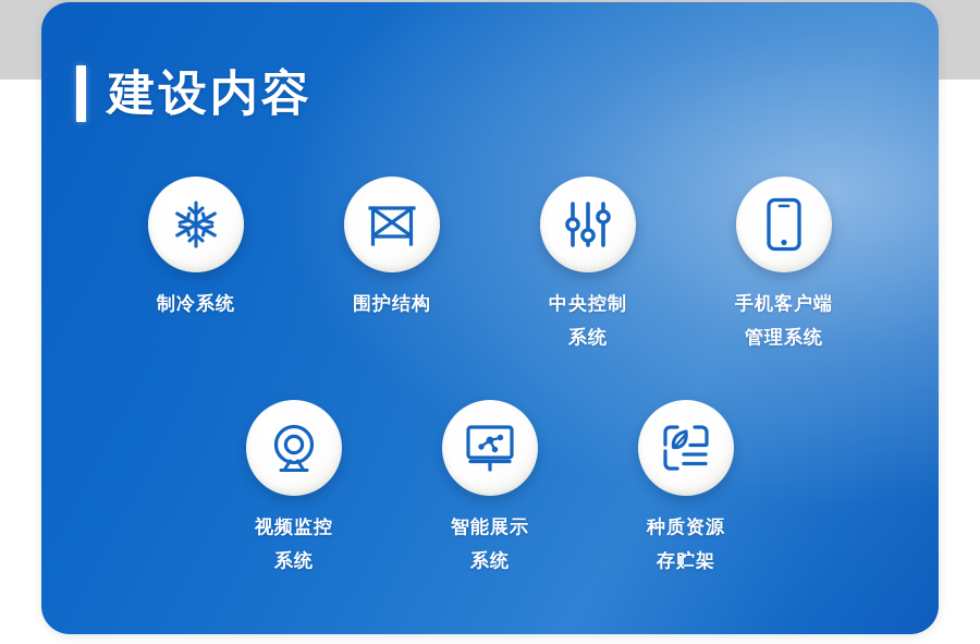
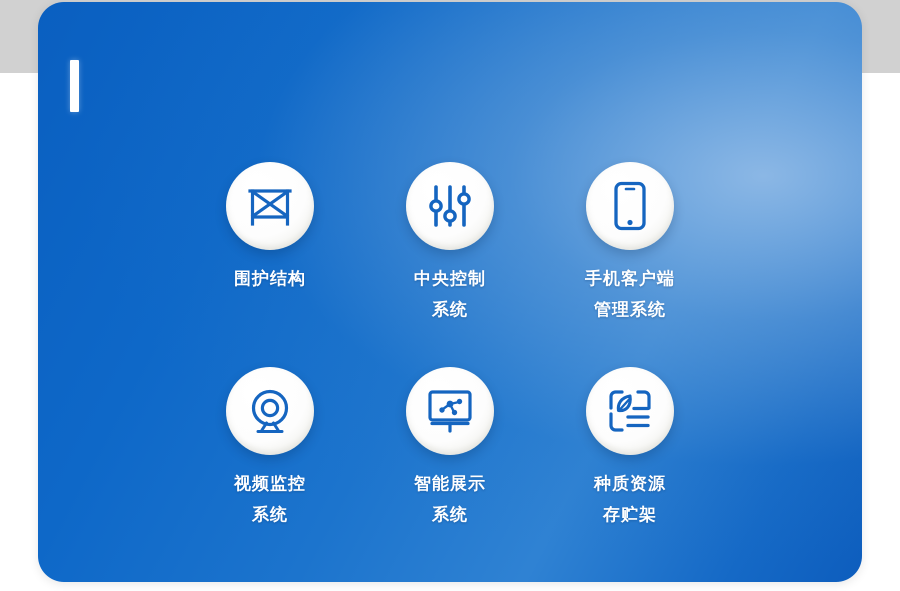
- 建设内容
- 制冷系统
  围护结构
  中央控制
  系统
  手机客户端
  管理系统
  视频监控
  系统
  智能展示
  系统
  种质资源
  存贮架
